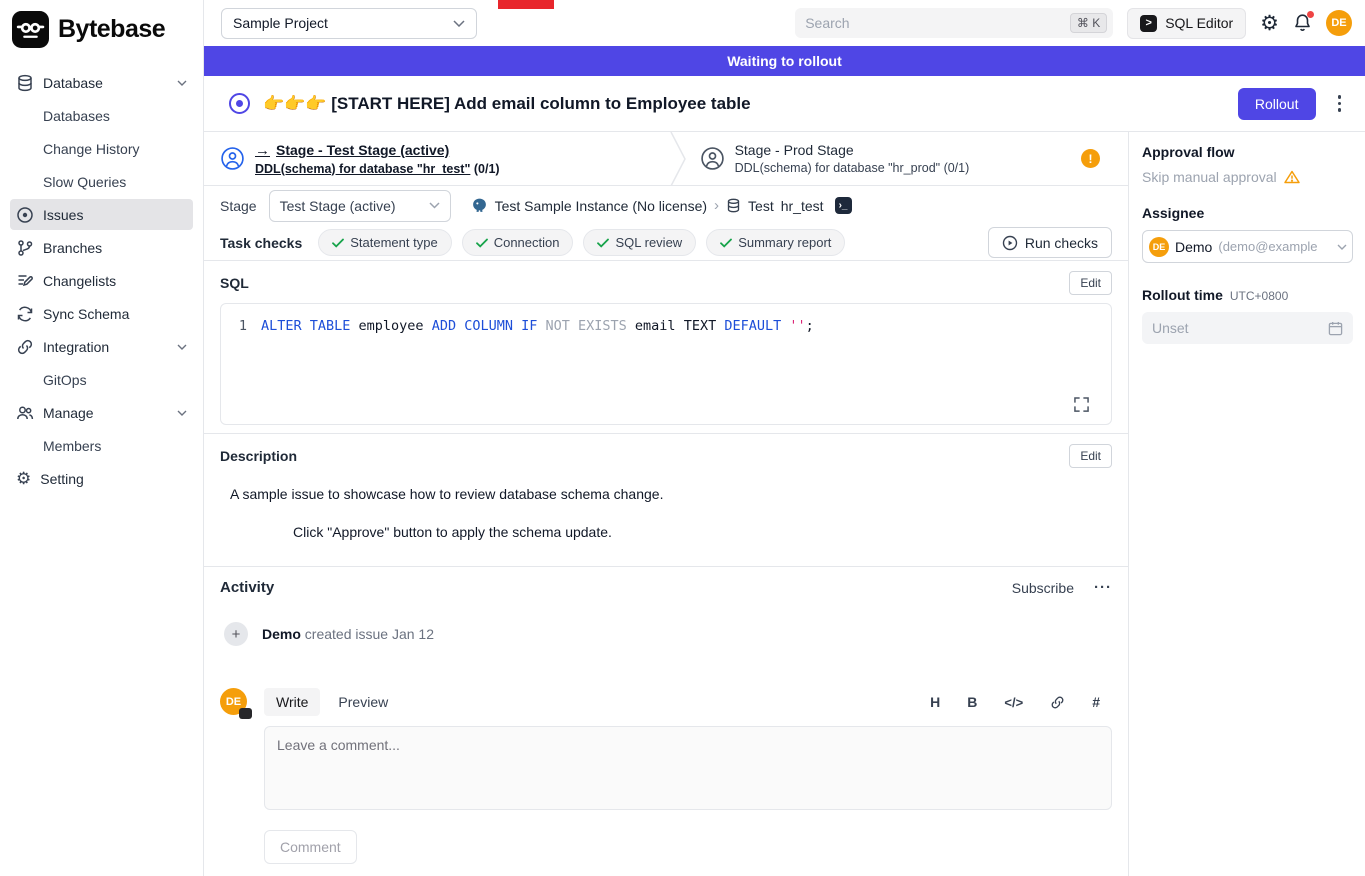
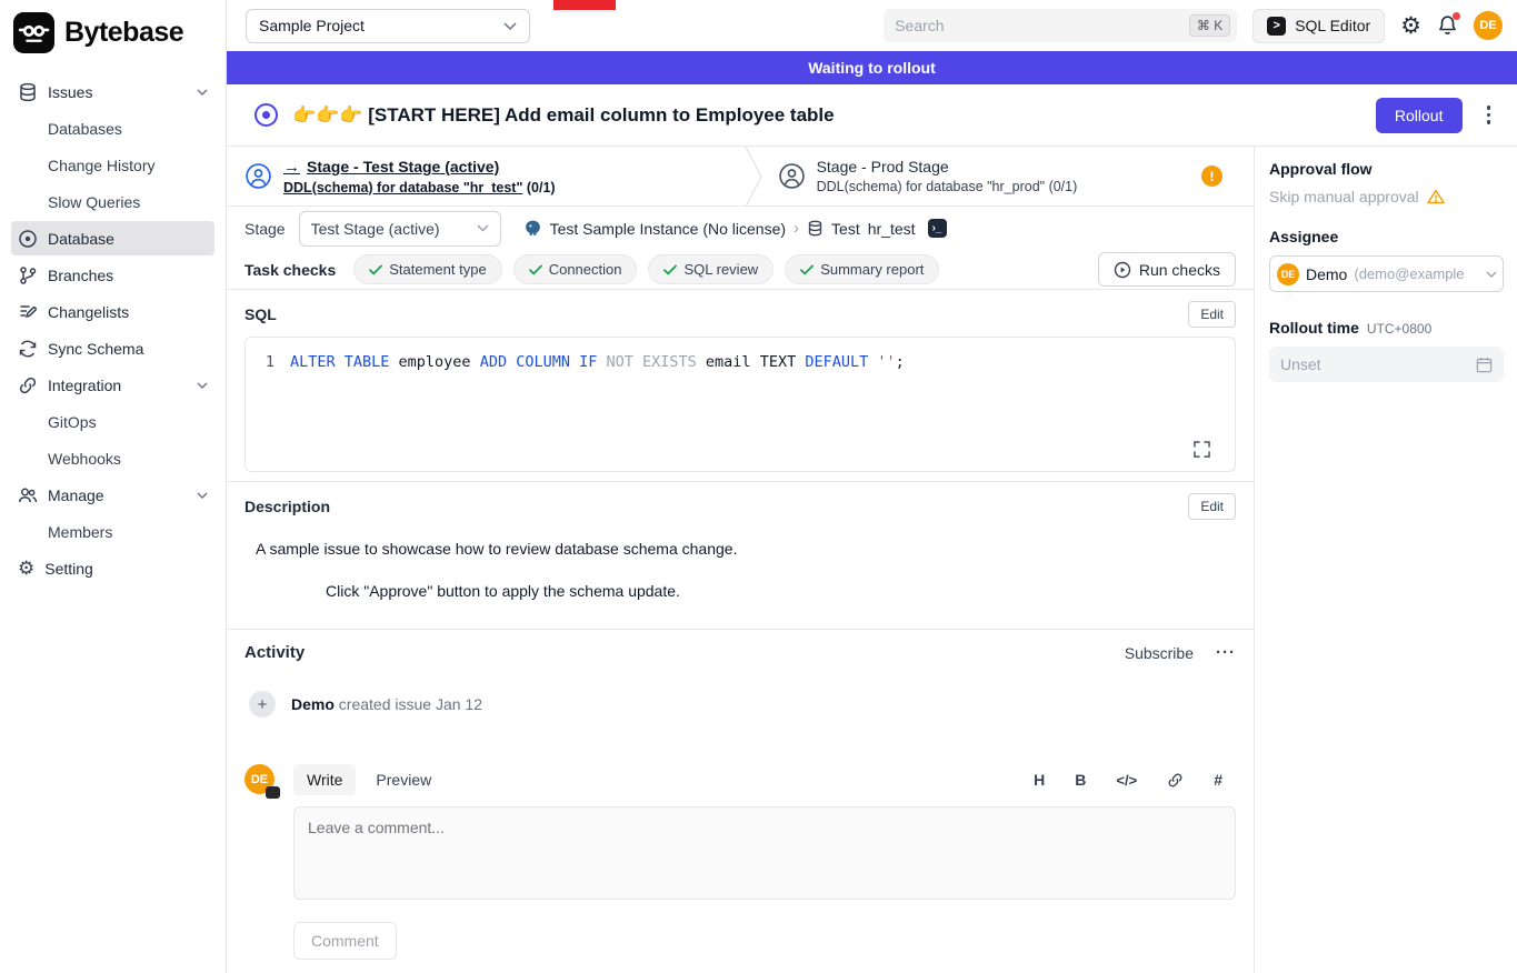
  Bytebase
- Database
+ Issues
  Databases
  Change History
  Slow Queries
- Issues
+ Database
  Branches
  Changelists
  Sync Schema
  Integration
  GitOps
+ Webhooks
  Manage
  Members
  ⚙
  Setting
  Sample Project
  Search
  ⌘ K
  >
  SQL Editor
  ⚙
  DE
  Waiting to rollout
  👉👉👉 [START HERE] Add email column to Employee table
  Rollout
  →
  Stage - Test Stage (active)
  DDL(schema) for database "hr_test" (0/1)
  Stage - Prod Stage
  DDL(schema) for database "hr_prod" (0/1)
  !
  Stage
  Test Stage (active)
  Test Sample Instance (No license)
  ›
  Test
  hr_test
  ›_
  Task checks
  Statement type
  Connection
  SQL review
  Summary report
  Run checks
  SQL
  Edit
  1
  ALTER TABLE
  employee
  ADD COLUMN
  IF
  NOT EXISTS
  email TEXT
  DEFAULT
  ''
  ;
  Description
  Edit
  A sample issue to showcase how to review database schema change.
  Click "Approve" button to apply the schema update.
  Activity
  Subscribe
  ···
  +
  Demo created issue Jan 12
  DE
  Write
  Preview
  H
  B
  </>
  #
  Leave a comment... Comment
  Approval flow
  Skip manual approval
  Assignee
  DE
  Demo
  (demo@example
  Rollout time
  UTC+0800
  Unset
